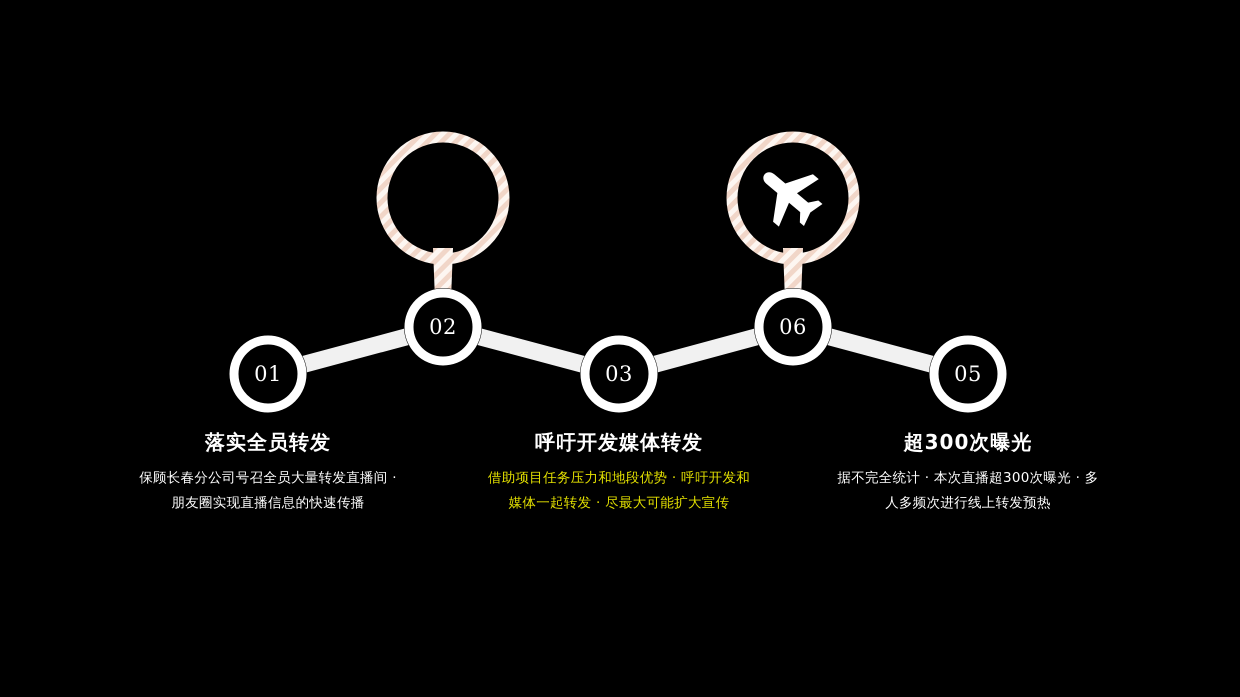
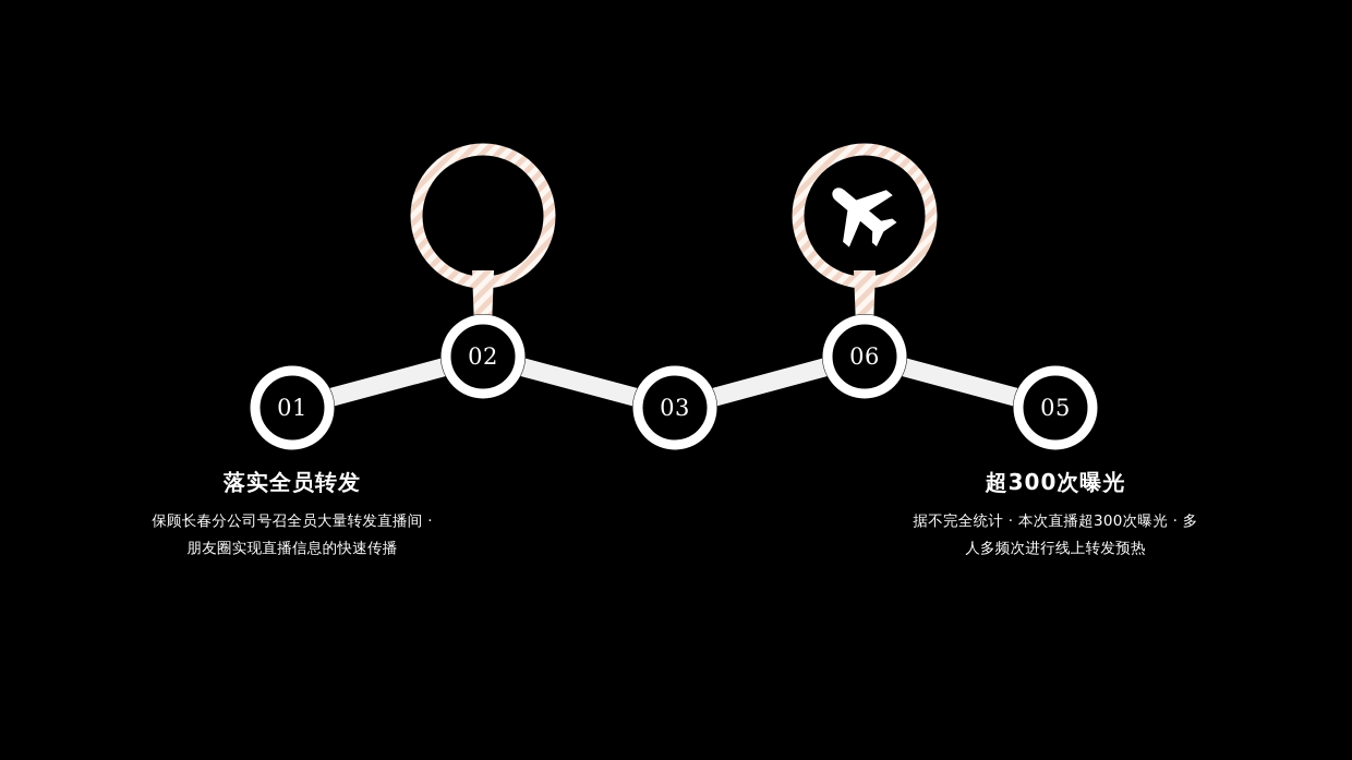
  01
  02
  03
  06
  05
  落实全员转发
  保顾长春分公司号召全员大量转发直播间 · 朋友圈实现直播信息的快速传播
- 呼吁开发媒体转发
- 借助项目任务压力和地段优势 · 呼吁开发和媒体一起转发 · 尽最大可能扩大宣传
  超300次曝光
  据不完全统计 · 本次直播超300次曝光 · 多人多频次进行线上转发预热
